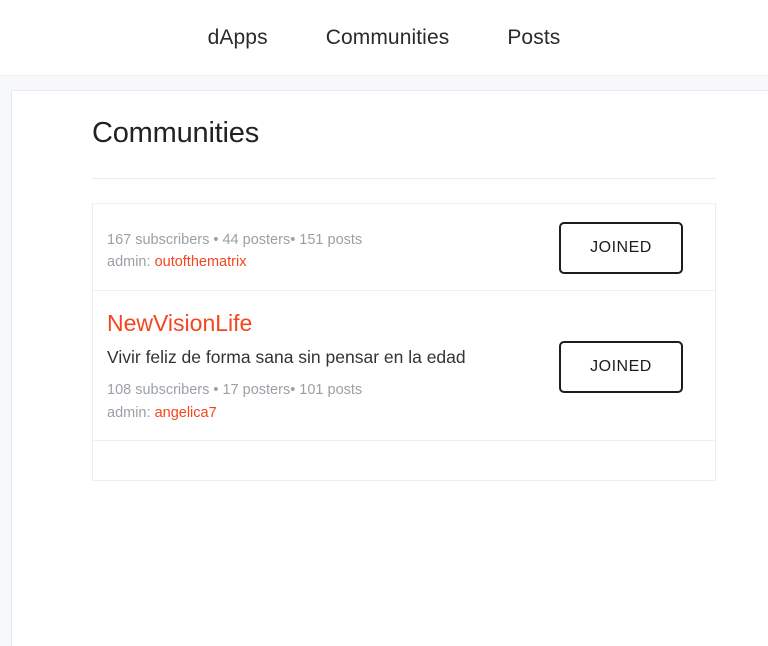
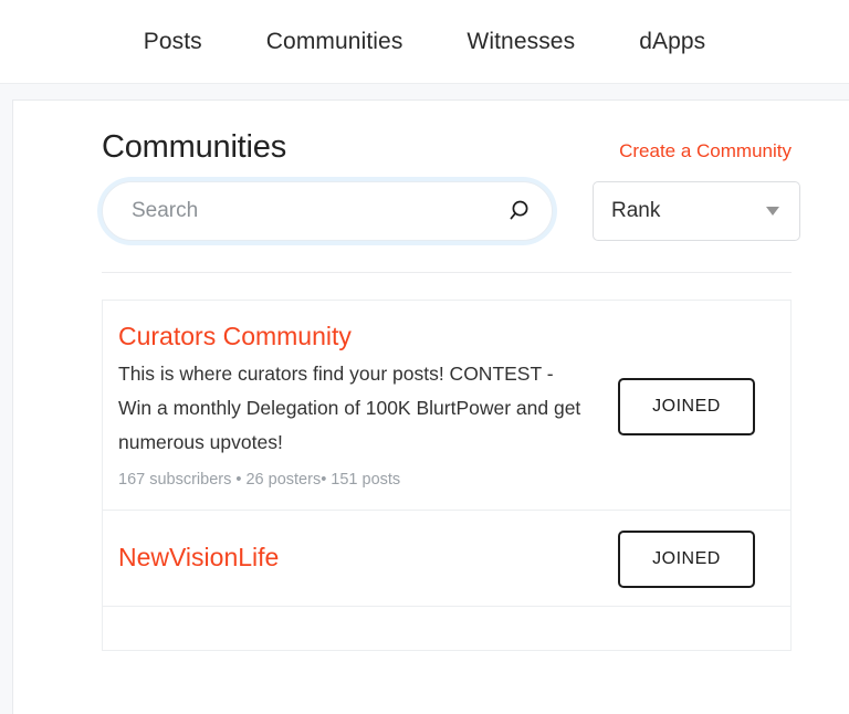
- dApps
+ Posts
  Communities
+ Witnesses
- Posts
+ dApps
  Communities
+ Create a Community
+ Search
+ Rank
+ Curators Community
+ This is where curators find your posts! CONTEST - Win a monthly Delegation of 100K BlurtPower and get numerous upvotes!
- 167 subscribers • 44 posters• 151 posts
+ 167 subscribers • 26 posters• 151 posts
- admin: outofthematrix
  JOINED
  NewVisionLife
- Vivir feliz de forma sana sin pensar en la edad
- 108 subscribers • 17 posters• 101 posts
- admin: angelica7
  JOINED
